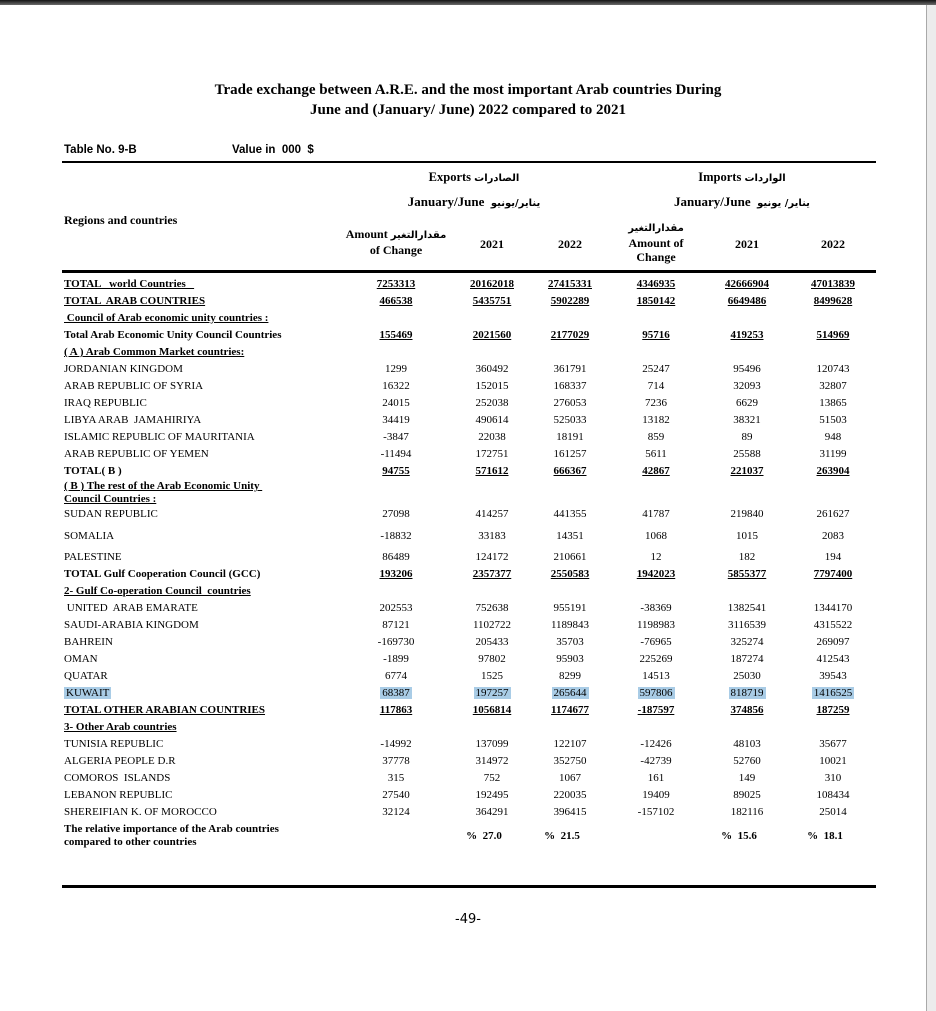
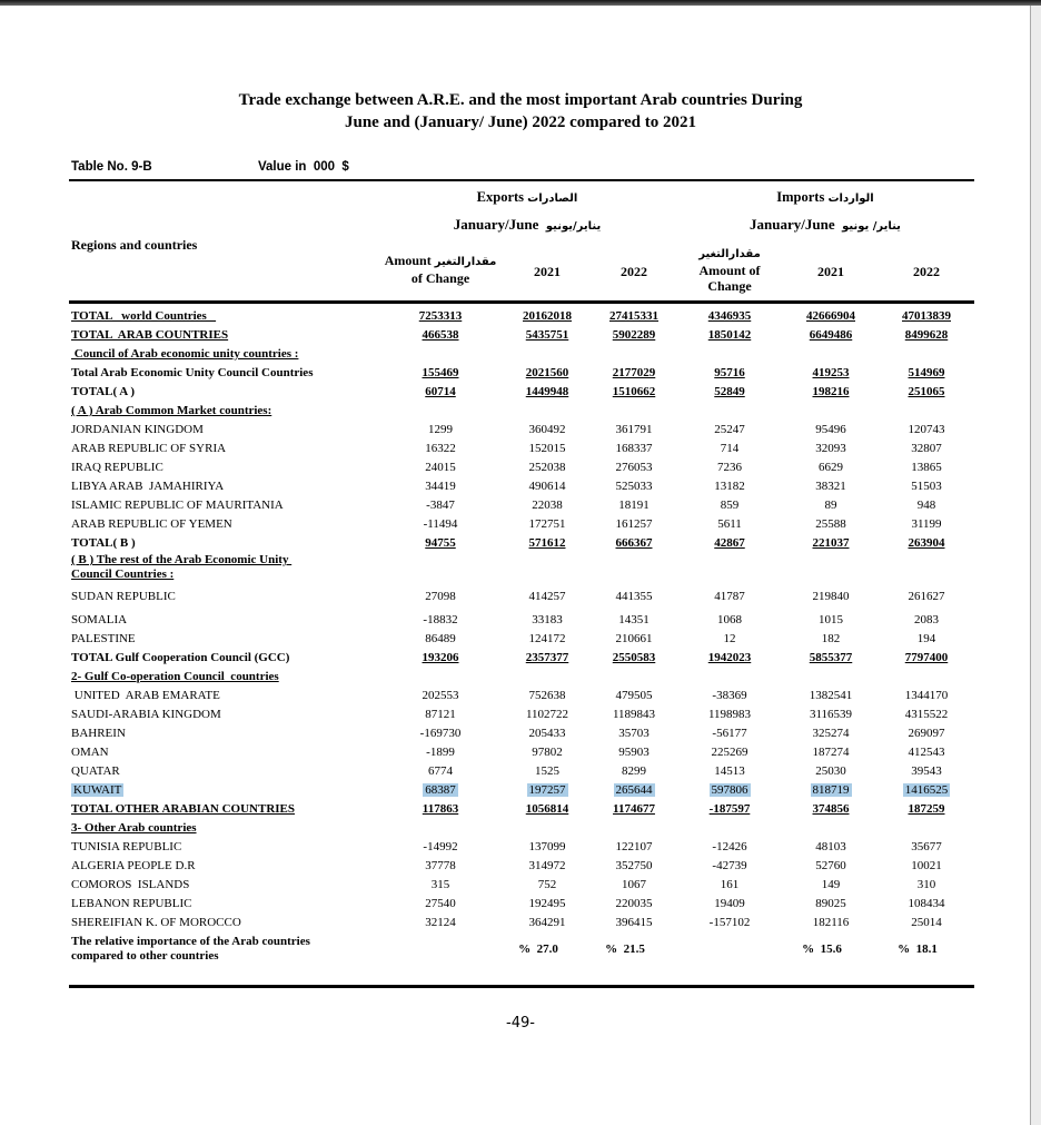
  Trade exchange between A.R.E. and the most important Arab countries During
  June and (January/ June) 2022 compared to 2021
  Table No. 9-B
  Value in 000 $
  Exports الصادرات
  Imports الواردات
  January/June يناير/يونيو
  January/June يناير/ يونيو
  Regions and countries
  Amount مقدارالتغير
  of Change
  2021
  2022
  مقدارالتغير
  Amount of
  Change
  2021
  2022
  TOTAL world Countries
  7253313
  20162018
  27415331
  4346935
  42666904
  47013839
  TOTAL ARAB COUNTRIES
  466538
  5435751
  5902289
  1850142
  6649486
  8499628
  Council of Arab economic unity countries :
  Total Arab Economic Unity Council Countries
  155469
  2021560
  2177029
  95716
  419253
  514969
+ TOTAL( A )
+ 60714
+ 1449948
+ 1510662
+ 52849
+ 198216
+ 251065
  ( A ) Arab Common Market countries:
  JORDANIAN KINGDOM
  1299
  360492
  361791
  25247
  95496
  120743
  ARAB REPUBLIC OF SYRIA
  16322
  152015
  168337
  714
  32093
  32807
  IRAQ REPUBLIC
  24015
  252038
  276053
  7236
  6629
  13865
  LIBYA ARAB JAMAHIRIYA
  34419
  490614
  525033
  13182
  38321
  51503
  ISLAMIC REPUBLIC OF MAURITANIA
  -3847
  22038
  18191
  859
  89
  948
  ARAB REPUBLIC OF YEMEN
  -11494
  172751
  161257
  5611
  25588
  31199
  TOTAL( B )
  94755
  571612
  666367
  42867
  221037
  263904
  ( B ) The rest of the Arab Economic Unity
  Council Countries :
  SUDAN REPUBLIC
  27098
  414257
  441355
  41787
  219840
  261627
  SOMALIA
  -18832
  33183
  14351
  1068
  1015
  2083
  PALESTINE
  86489
  124172
  210661
  12
  182
  194
  TOTAL Gulf Cooperation Council (GCC)
  193206
  2357377
  2550583
  1942023
  5855377
  7797400
  2- Gulf Co-operation Council countries
  UNITED ARAB EMARATE
  202553
  752638
- 955191
+ 479505
  -38369
  1382541
  1344170
  SAUDI-ARABIA KINGDOM
  87121
  1102722
  1189843
  1198983
  3116539
  4315522
  BAHREIN
  -169730
  205433
  35703
- -76965
+ -56177
  325274
  269097
  OMAN
  -1899
  97802
  95903
  225269
  187274
  412543
  QUATAR
  6774
  1525
  8299
  14513
  25030
  39543
  KUWAIT
  68387
  197257
  265644
  597806
  818719
  1416525
  TOTAL OTHER ARABIAN COUNTRIES
  117863
  1056814
  1174677
  -187597
  374856
  187259
  3- Other Arab countries
  TUNISIA REPUBLIC
  -14992
  137099
  122107
  -12426
  48103
  35677
  ALGERIA PEOPLE D.R
  37778
  314972
  352750
  -42739
  52760
  10021
  COMOROS ISLANDS
  315
  752
  1067
  161
  149
  310
  LEBANON REPUBLIC
  27540
  192495
  220035
  19409
  89025
  108434
  SHEREIFIAN K. OF MOROCCO
  32124
  364291
  396415
  -157102
  182116
  25014
  The relative importance of the Arab countries
  compared to other countries
  % 27.0
  % 21.5
  % 15.6
  % 18.1
  -49-
